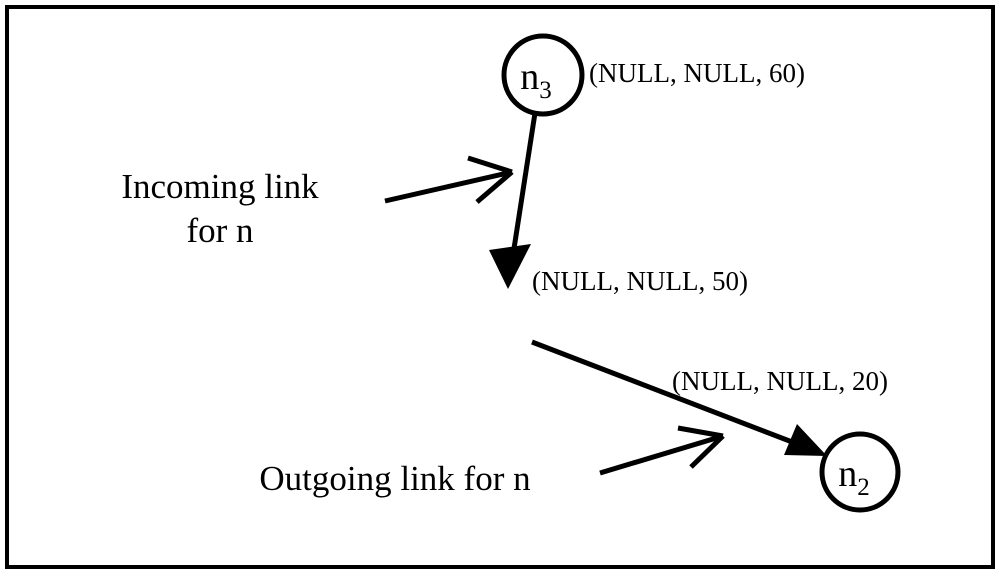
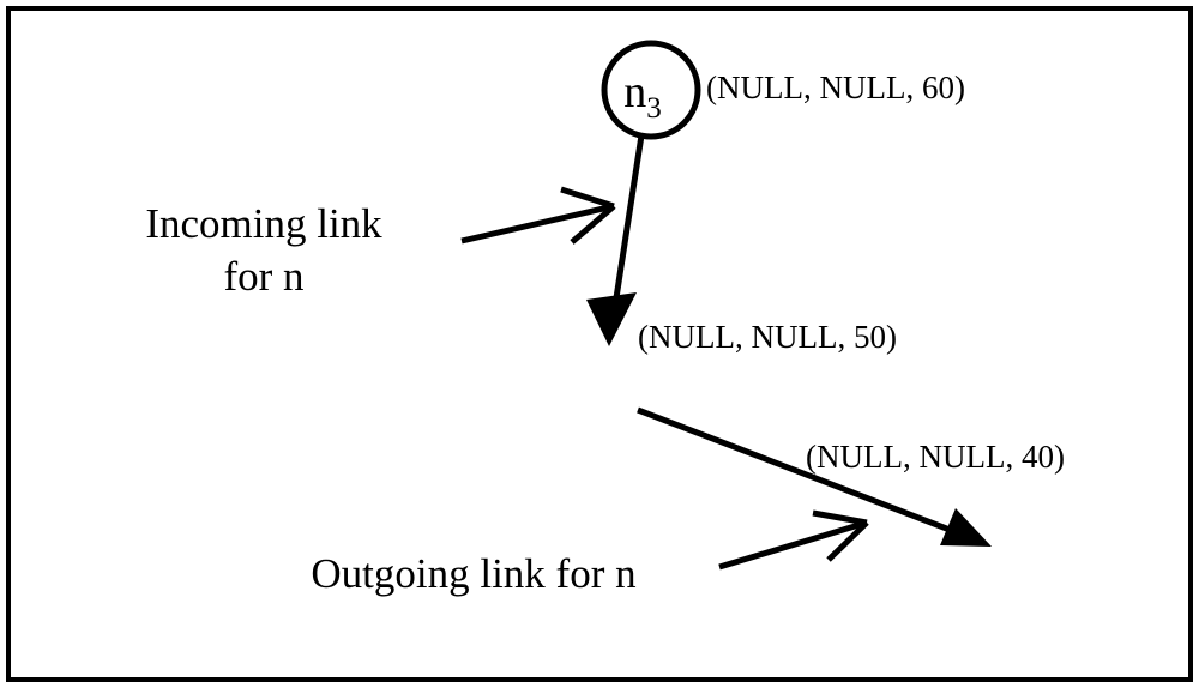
  n3
- n2
  (NULL, NULL, 60)
  (NULL, NULL, 50)
- (NULL, NULL, 20)
+ (NULL, NULL, 40)
  Incoming link
  for n
  Outgoing link for n
